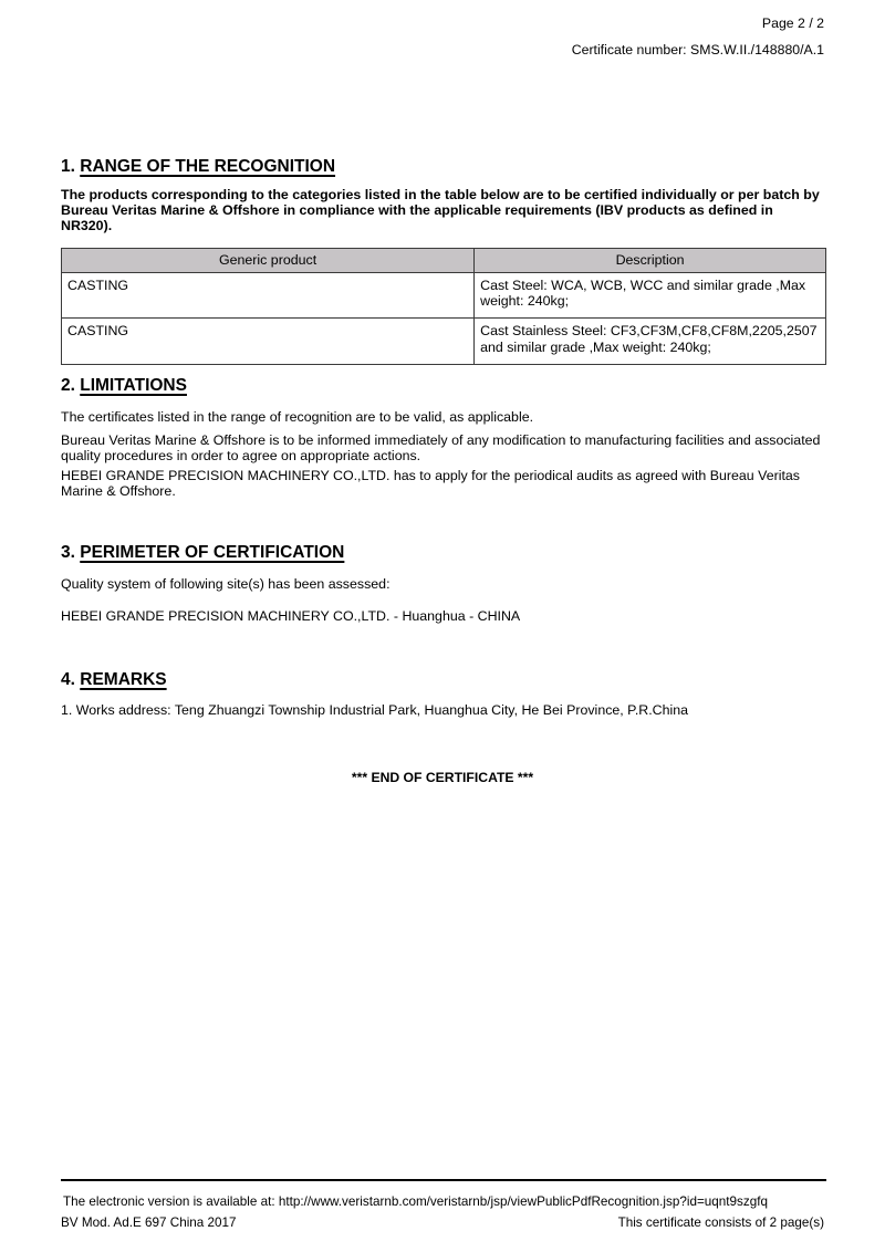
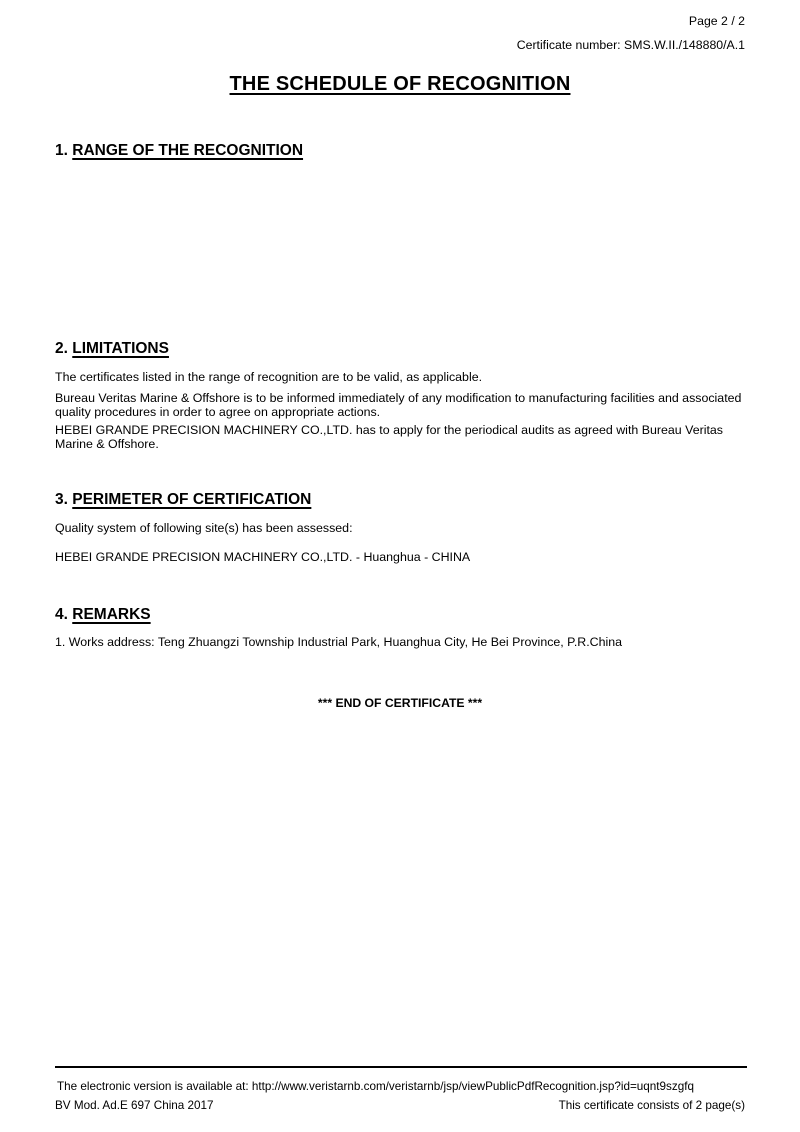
  Page 2 / 2
  Certificate number: SMS.W.II./148880/A.1
+ THE SCHEDULE OF RECOGNITION
  1. RANGE OF THE RECOGNITION
- The products corresponding to the categories listed in the table below are to be certified individually or per batch by Bureau Veritas Marine & Offshore in compliance with the applicable requirements (IBV products as defined in NR320).
- Generic product	Description
- CASTING	Cast Steel: WCA, WCB, WCC and similar grade ,Max weight: 240kg;
- CASTING	Cast Stainless Steel: CF3,CF3M,CF8,CF8M,2205,2507 and similar grade ,Max weight: 240kg;
  2. LIMITATIONS
  The certificates listed in the range of recognition are to be valid, as applicable.
  Bureau Veritas Marine & Offshore is to be informed immediately of any modification to manufacturing facilities and associated quality procedures in order to agree on appropriate actions.
  HEBEI GRANDE PRECISION MACHINERY CO.,LTD. has to apply for the periodical audits as agreed with Bureau Veritas Marine & Offshore.
  3. PERIMETER OF CERTIFICATION
  Quality system of following site(s) has been assessed:
  HEBEI GRANDE PRECISION MACHINERY CO.,LTD. - Huanghua - CHINA
  4. REMARKS
  1. Works address: Teng Zhuangzi Township Industrial Park, Huanghua City, He Bei Province, P.R.China
  *** END OF CERTIFICATE ***
  The electronic version is available at: http://www.veristarnb.com/veristarnb/jsp/viewPublicPdfRecognition.jsp?id=uqnt9szgfq
  BV Mod. Ad.E 697 China 2017
  This certificate consists of 2 page(s)
